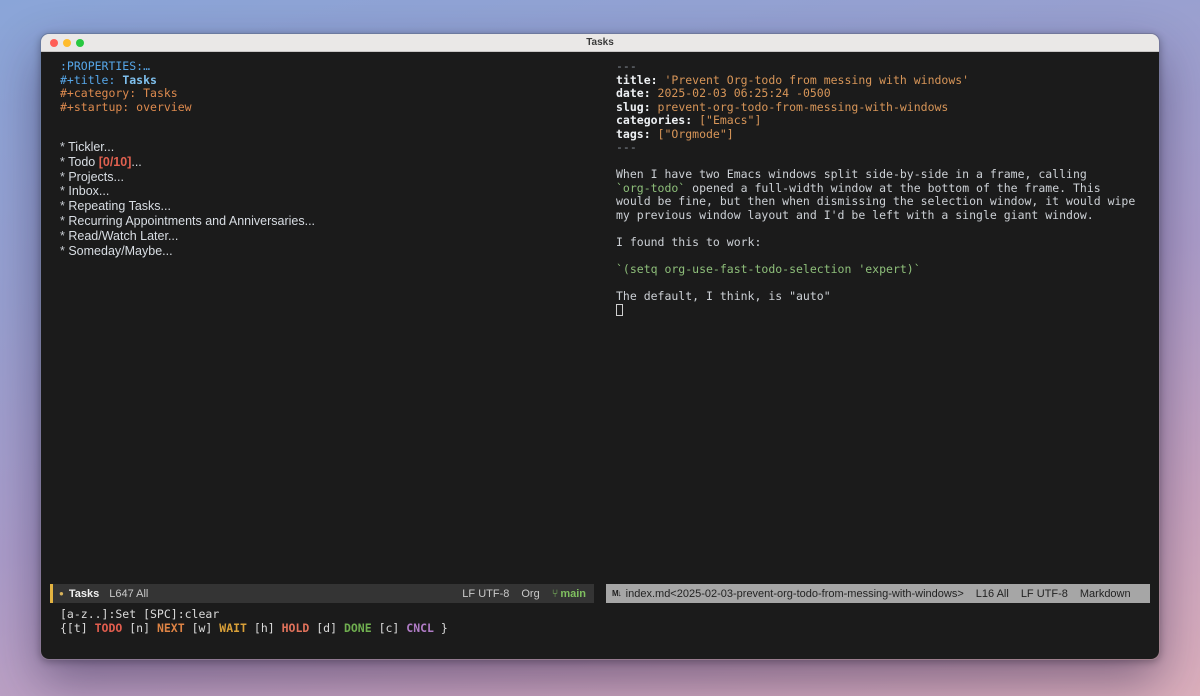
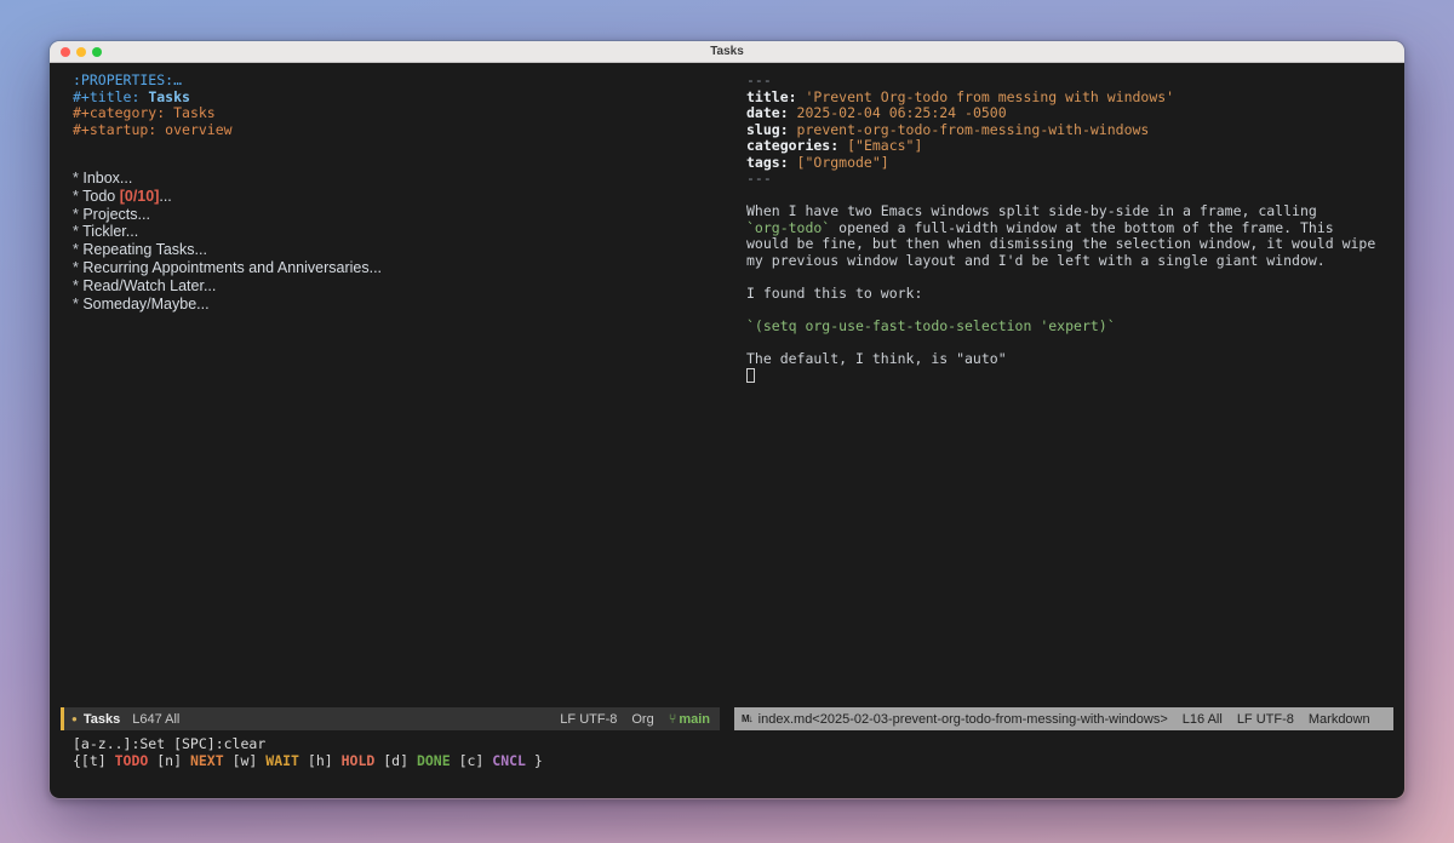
  Tasks
  :PROPERTIES:…
  #+title: Tasks
  #+category: Tasks
  #+startup: overview
- * Tickler...
+ * Inbox...
  * Todo [0/10]...
  * Projects...
- * Inbox...
+ * Tickler...
  * Repeating Tasks...
  * Recurring Appointments and Anniversaries...
  * Read/Watch Later...
  * Someday/Maybe...
  ●
  Tasks
  L647 All
  LF UTF-8
  Org
  ⑂
  main
  ---
  title: 'Prevent Org-todo from messing with windows'
- date: 2025-02-03 06:25:24 -0500
+ date: 2025-02-04 06:25:24 -0500
  slug: prevent-org-todo-from-messing-with-windows
  categories: ["Emacs"]
  tags: ["Orgmode"]
  ---
  When I have two Emacs windows split side-by-side in a frame, calling
  `org-todo` opened a full-width window at the bottom of the frame. This
  would be fine, but then when dismissing the selection window, it would wipe
  my previous window layout and I'd be left with a single giant window.
  I found this to work:
  `(setq org-use-fast-todo-selection 'expert)`
  The default, I think, is "auto"
  M↓
  index.md<2025-02-03-prevent-org-todo-from-messing-with-windows>
  L16 All
  LF UTF-8
  Markdown
  [a-z..]:Set [SPC]:clear
  {[t] TODO [n] NEXT [w] WAIT [h] HOLD [d] DONE [c] CNCL }
